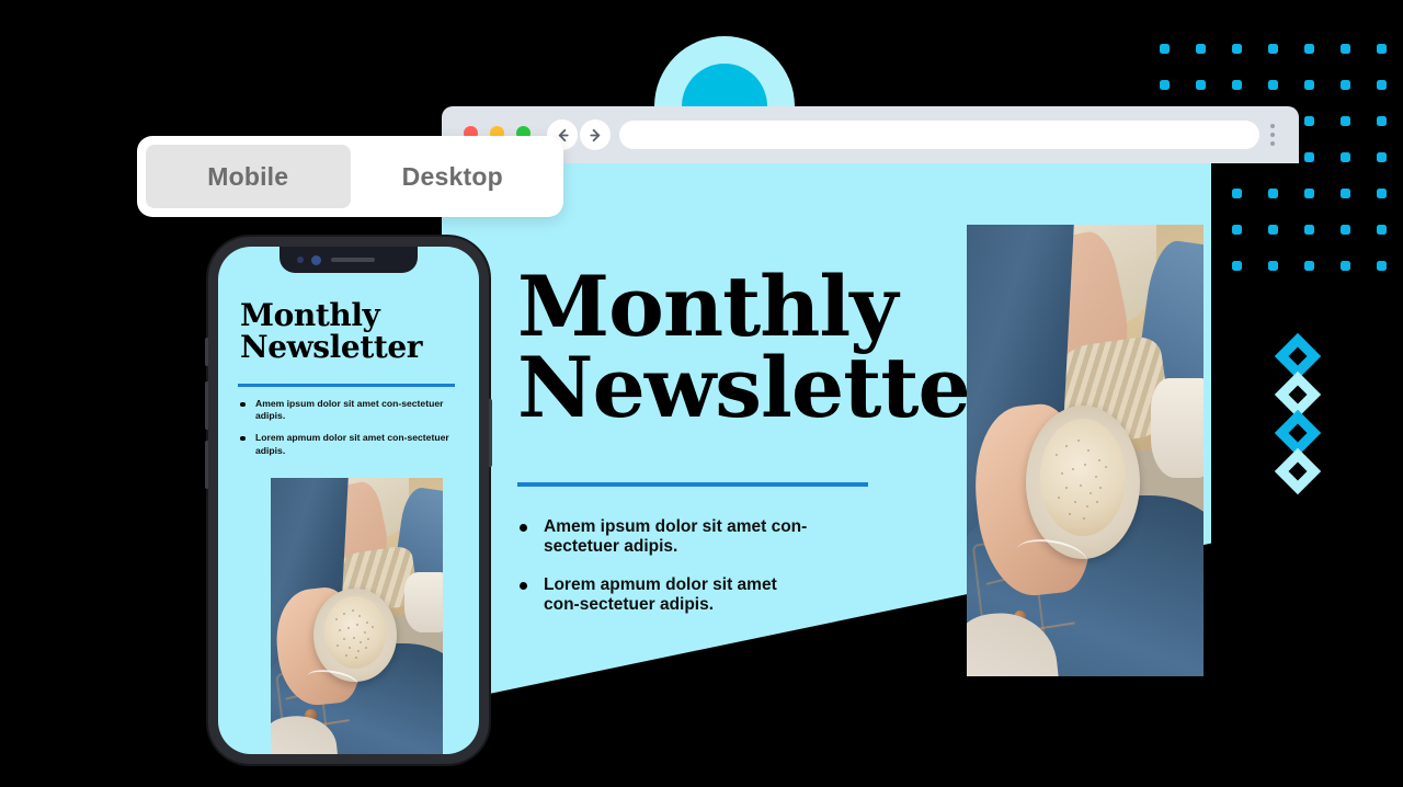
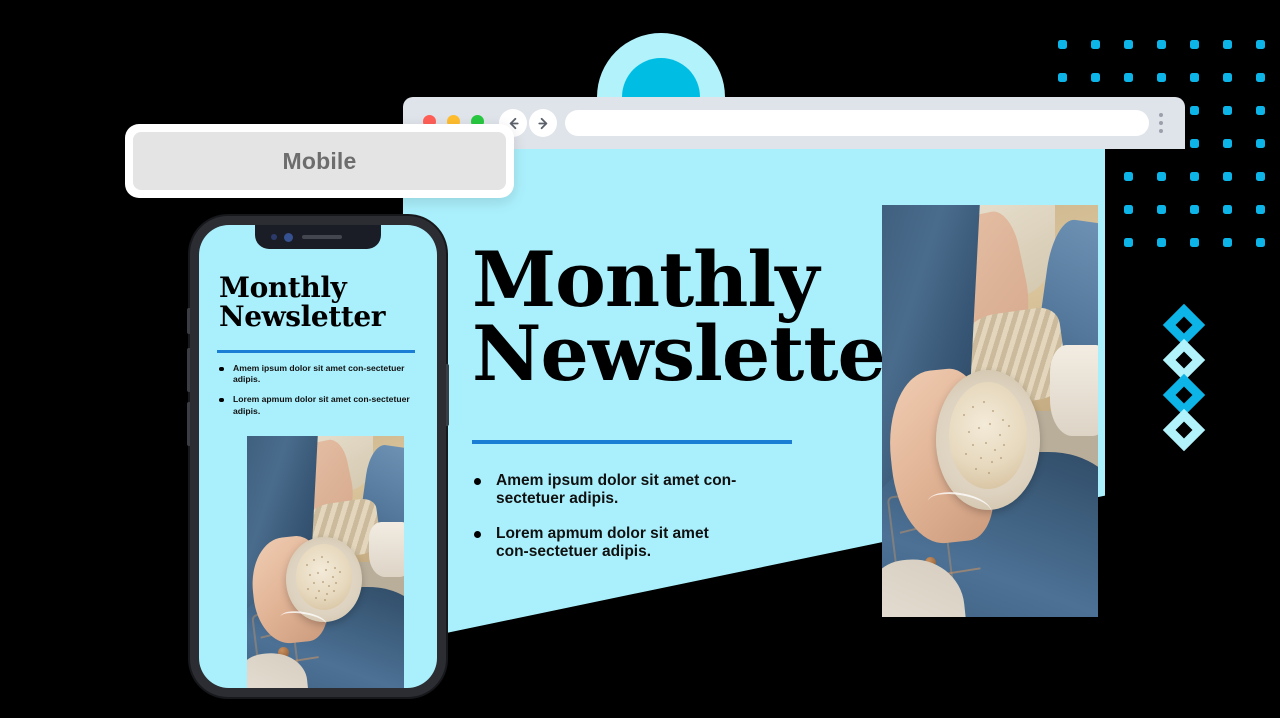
  Monthly
  Newslette
  Amem ipsum dolor sit amet con-sectetuer adipis.
  Lorem apmum dolor sit amet con-sectetuer adipis.
  Mobile
- Desktop
  Monthly
  Newsletter
  Amem ipsum dolor sit amet con-sectetuer adipis.
  Lorem apmum dolor sit amet con-sectetuer adipis.
